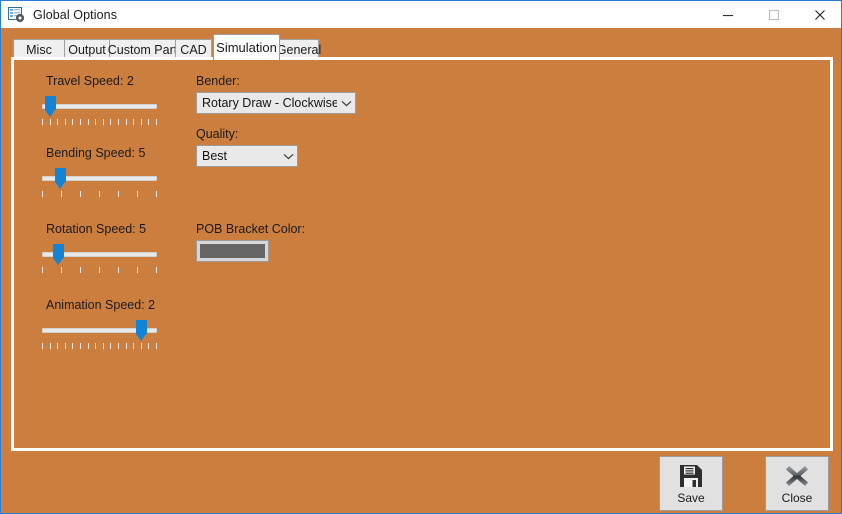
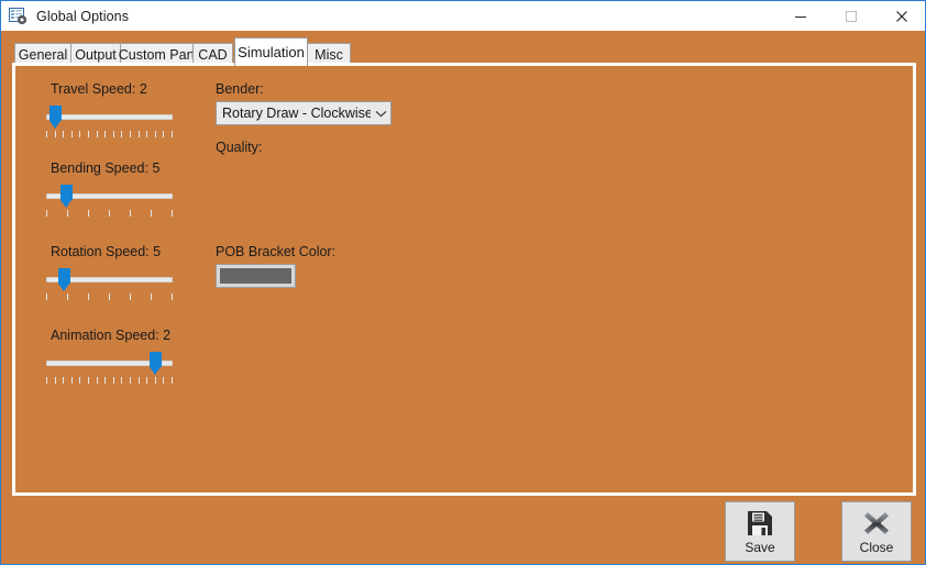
  Global Options
- Misc
+ General
  Output
  Custom Par
  CAD
  Simulation
- General
+ Misc
  Travel Speed: 2
  Bending Speed: 5
  Rotation Speed: 5
  Animation Speed: 2
  Bender:
  Rotary Draw - Clockwise
  Quality:
- Best
  POB Bracket Color:
  Save
  Close
